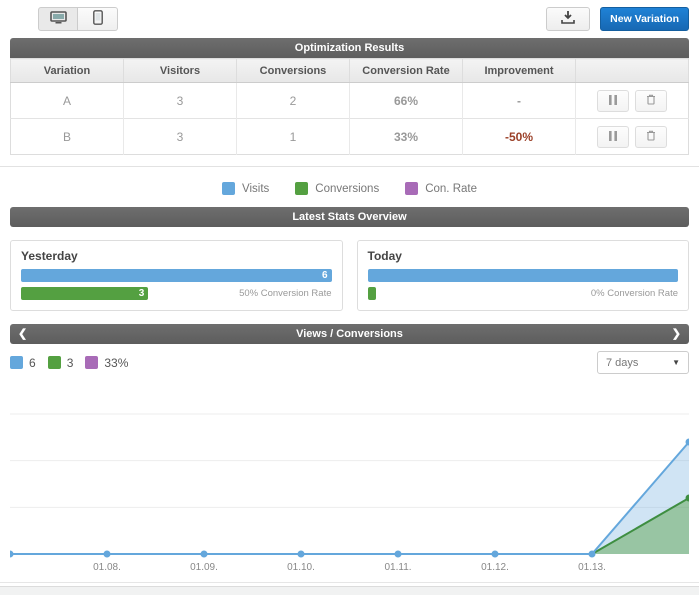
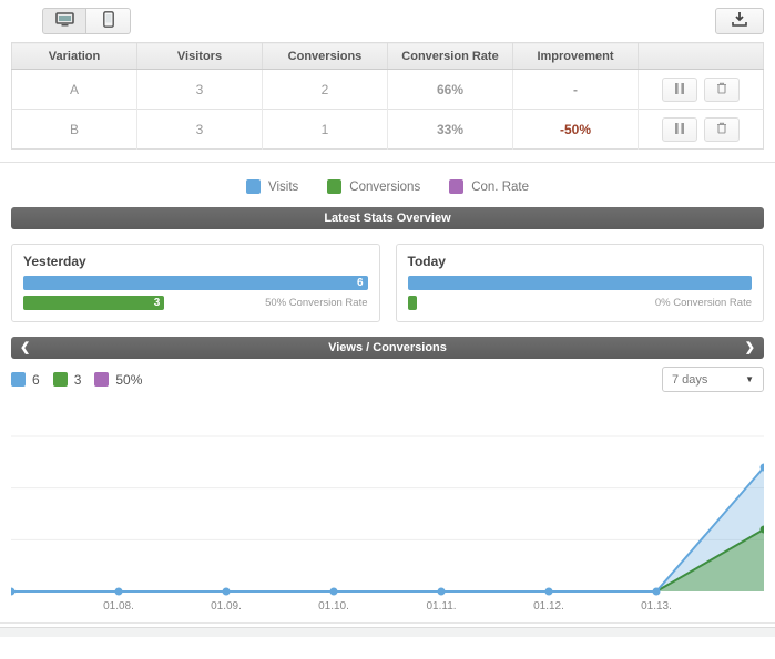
- New Variation
- Optimization Results
  Variation	Visitors	Conversions	Conversion Rate	Improvement
  A	3	2	66%	-
  B	3	1	33%	-50%
  Visits
  Conversions
  Con. Rate
  Latest Stats Overview
  Yesterday
  6
  3
  50% Conversion Rate
  Today
  0% Conversion Rate
  ❮
  Views / Conversions
  ❯
  6
  3
- 33%
+ 50%
  7 days
  ▼
  01.08.
  01.09.
  01.10.
  01.11.
  01.12.
  01.13.
